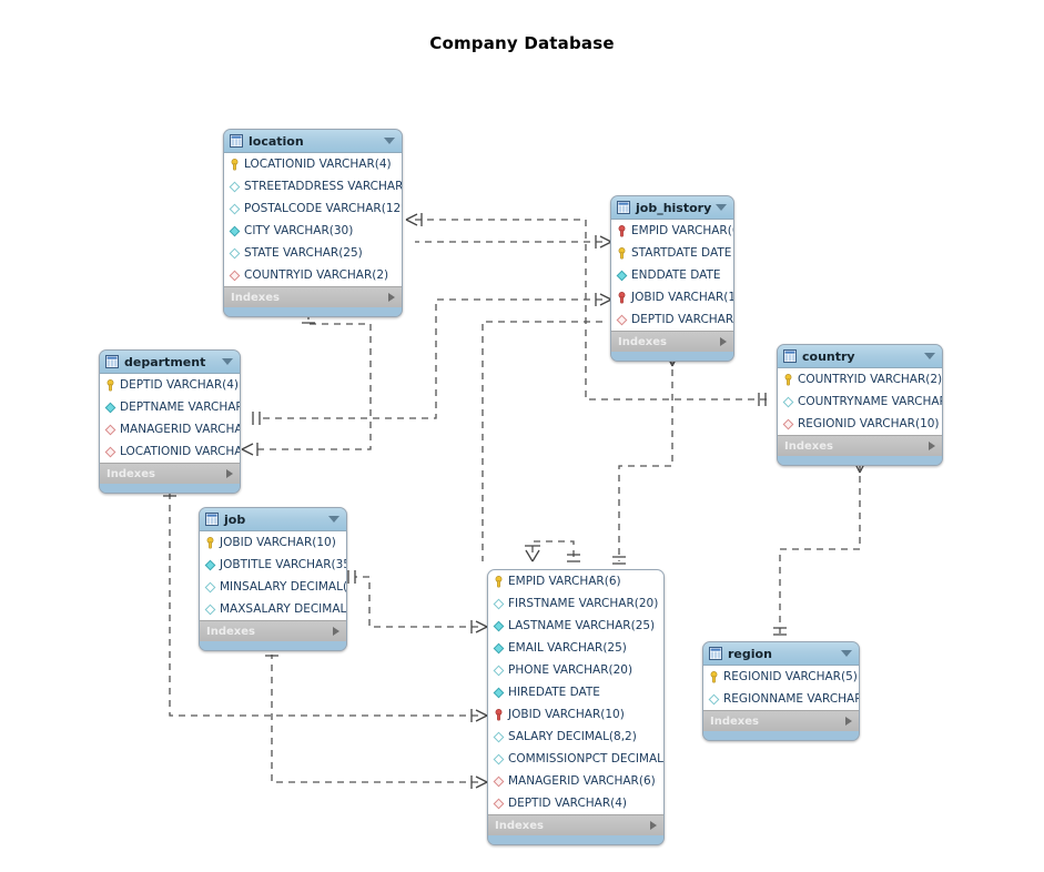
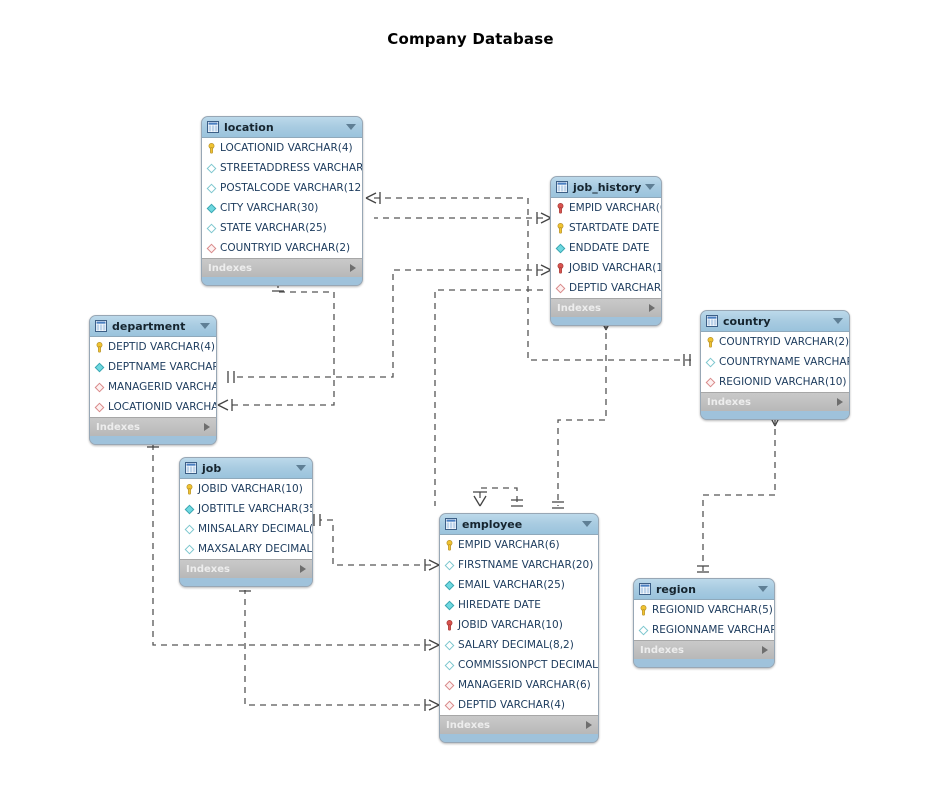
  Company Database
  location
  LOCATIONID VARCHAR(4)
  STREETADDRESS VARCHAR
  POSTALCODE VARCHAR(12
  CITY VARCHAR(30)
  STATE VARCHAR(25)
  COUNTRYID VARCHAR(2)
  Indexes
  job_history
  EMPID VARCHAR(
  STARTDATE DATE
  ENDDATE DATE
  JOBID VARCHAR(1
  DEPTID VARCHAR
  Indexes
  country
  COUNTRYID VARCHAR(2)
  COUNTRYNAME VARCHA
  REGIONID VARCHAR(10)
  Indexes
  department
  DEPTID VARCHAR(4)
  DEPTNAME VARCHA
  MANAGERID VARCHA
  LOCATIONID VARCHA
  Indexes
  job
  JOBID VARCHAR(10)
  JOBTITLE VARCHAR(3
  MINSALARY DECIMAL(
  MAXSALARY DECIMAL
  Indexes
+ employee
  EMPID VARCHAR(6)
  FIRSTNAME VARCHAR(20)
- LASTNAME VARCHAR(25)
  EMAIL VARCHAR(25)
- PHONE VARCHAR(20)
  HIREDATE DATE
  JOBID VARCHAR(10)
  SALARY DECIMAL(8,2)
  COMMISSIONPCT DECIMAL
  MANAGERID VARCHAR(6)
  DEPTID VARCHAR(4)
  Indexes
  region
  REGIONID VARCHAR(5)
  REGIONNAME VARCHAR
  Indexes
